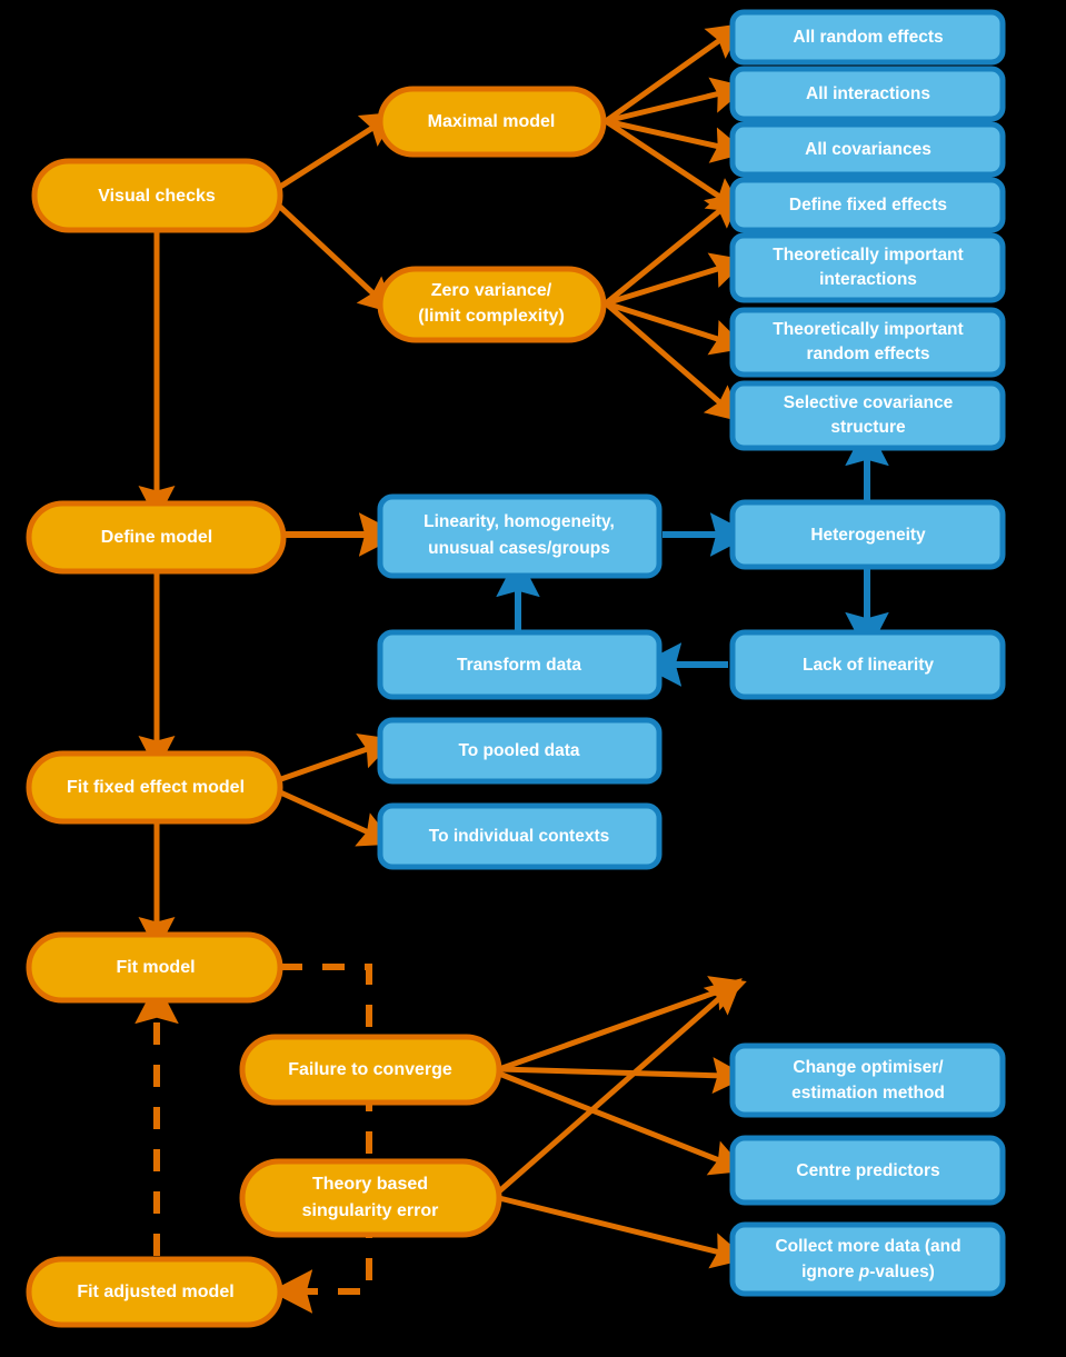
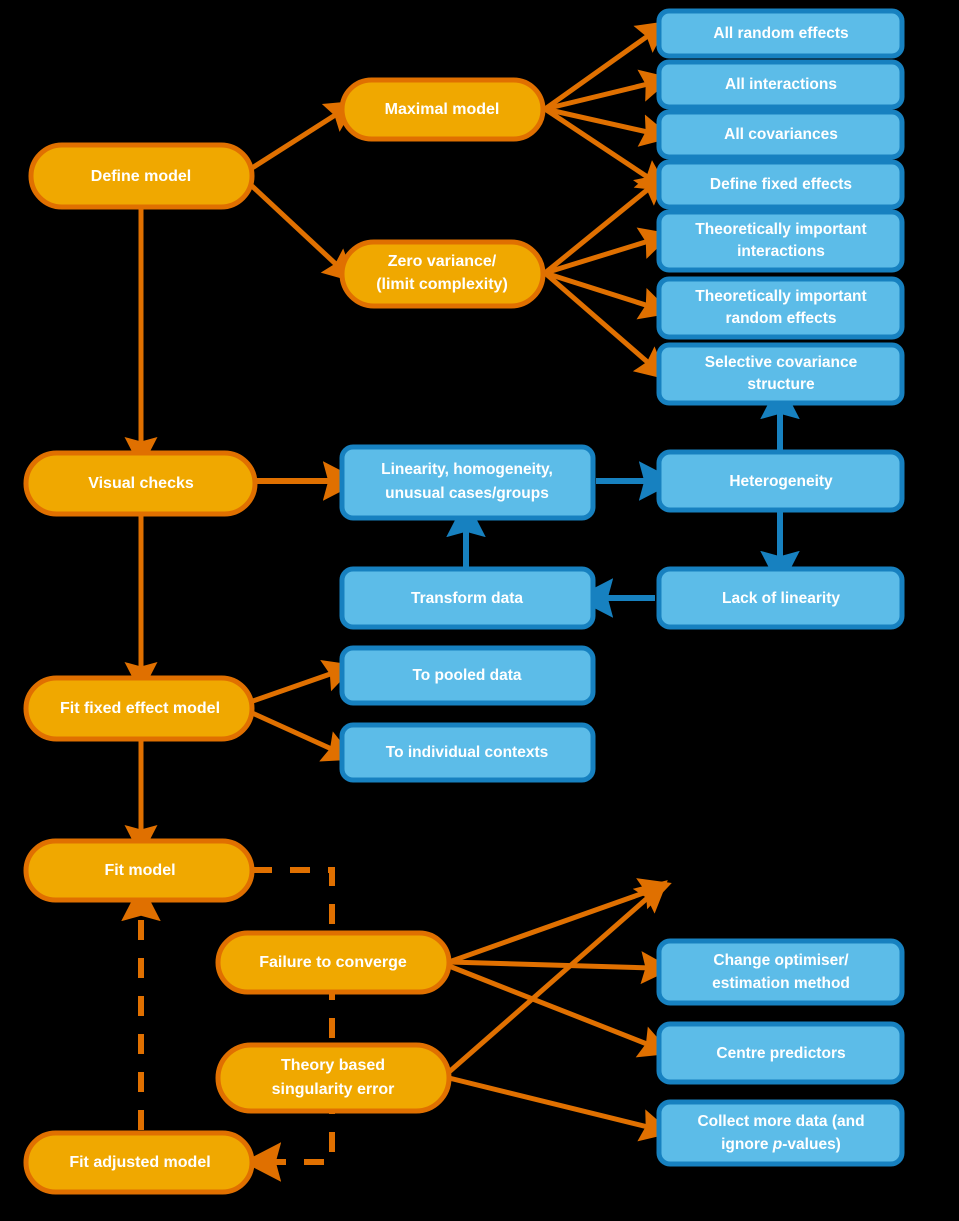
- Visual checks
+ Define model
  Maximal model
  Zero variance/
  (limit complexity)
- Define model
+ Visual checks
  Fit fixed effect model
  Fit model
  Failure to converge
  Theory based
  singularity error
  Fit adjusted model
  All random effects
  All interactions
  All covariances
  Define fixed effects
  Theoretically important
  interactions
  Theoretically important
  random effects
  Selective covariance
  structure
  Linearity, homogeneity,
  unusual cases/groups
  Heterogeneity
  Transform data
  Lack of linearity
  To pooled data
  To individual contexts
  Change optimiser/
  estimation method
  Centre predictors
  Collect more data (and
  ignore p-values)
